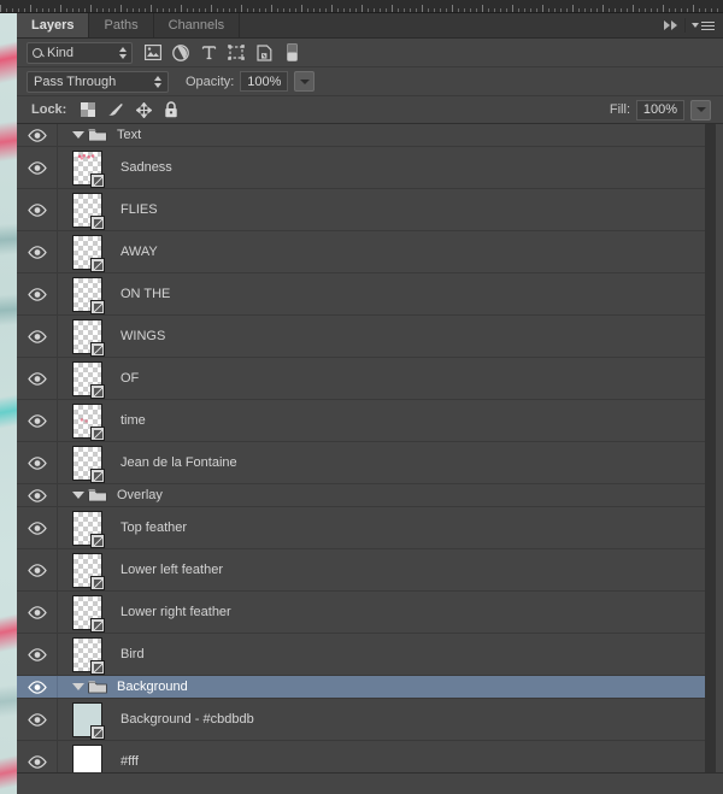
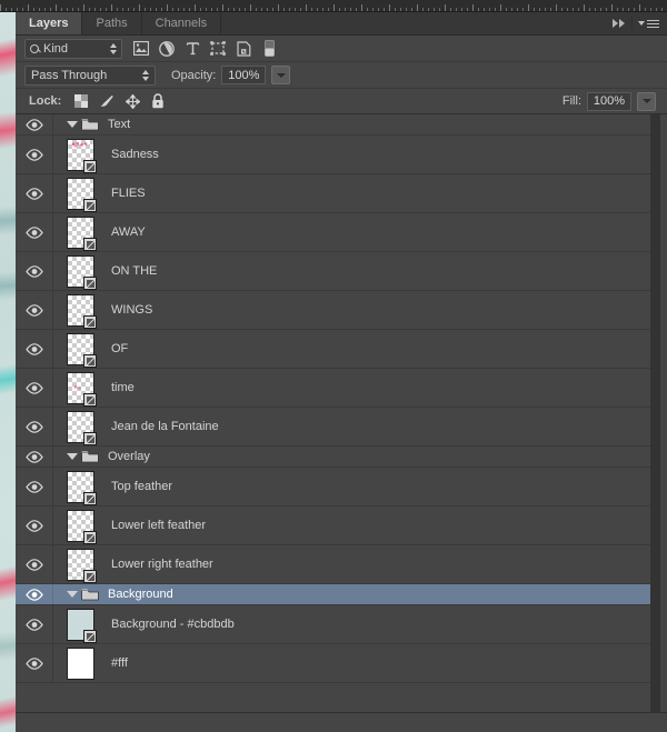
  Layers
  Paths
  Channels
  Kind
  Pass Through
  Opacity:
  100%
  Lock:
  Fill:
  100%
  Text
  Sadness
  FLIES
  AWAY
  ON THE
  WINGS
  OF
  time
  Jean de la Fontaine
  Overlay
  Top feather
  Lower left feather
  Lower right feather
- Bird
  Background
  Background - #cbdbdb
  #fff
